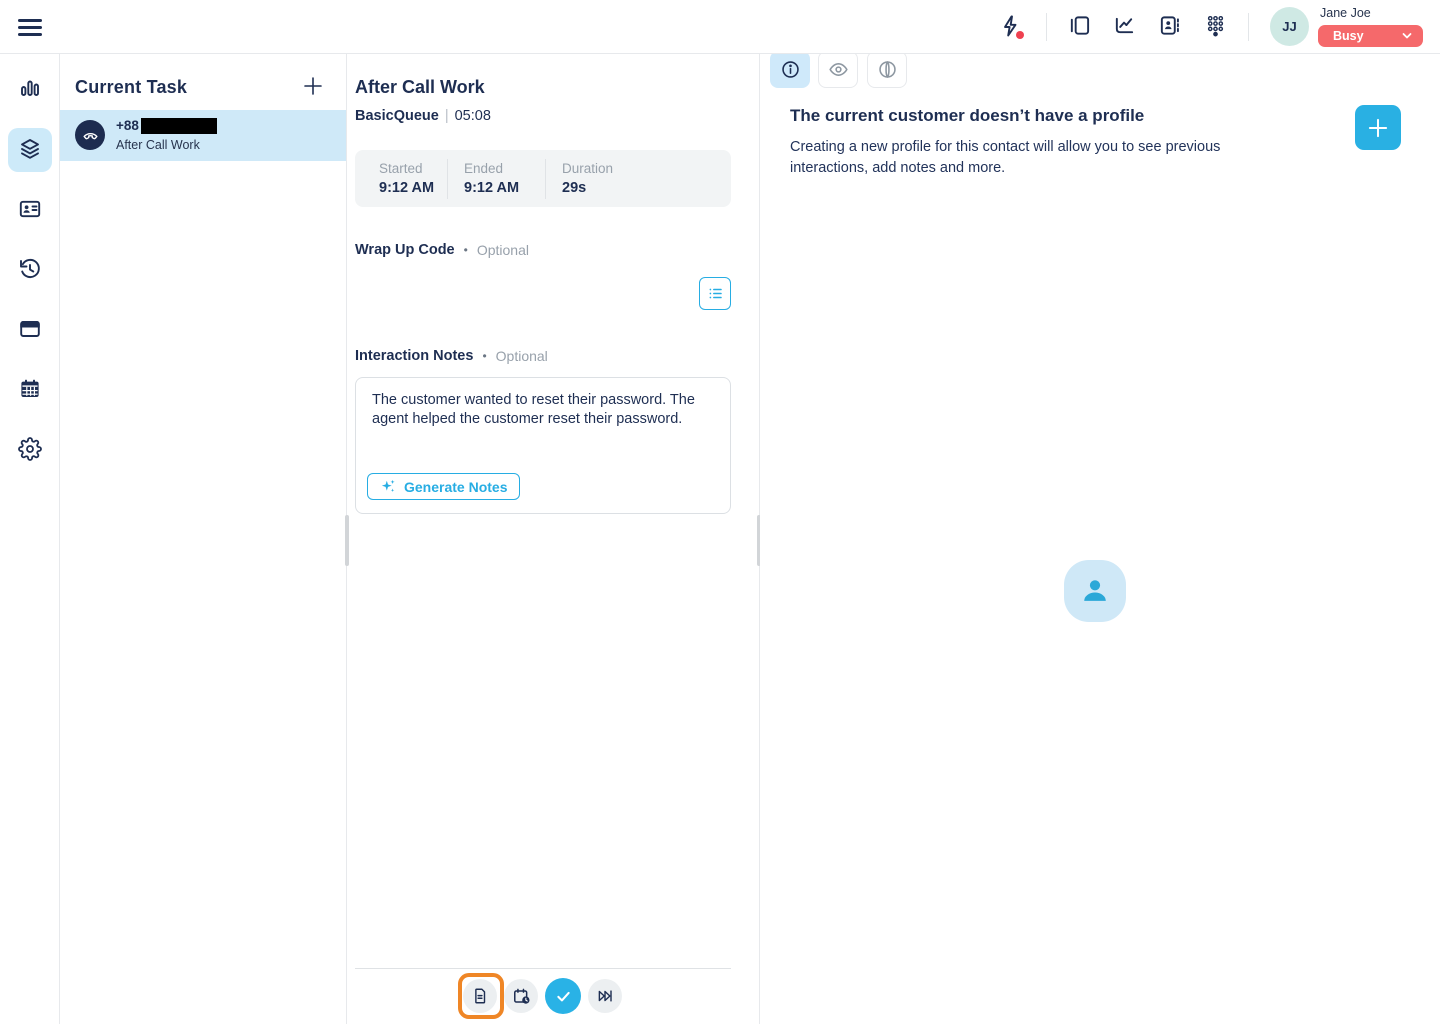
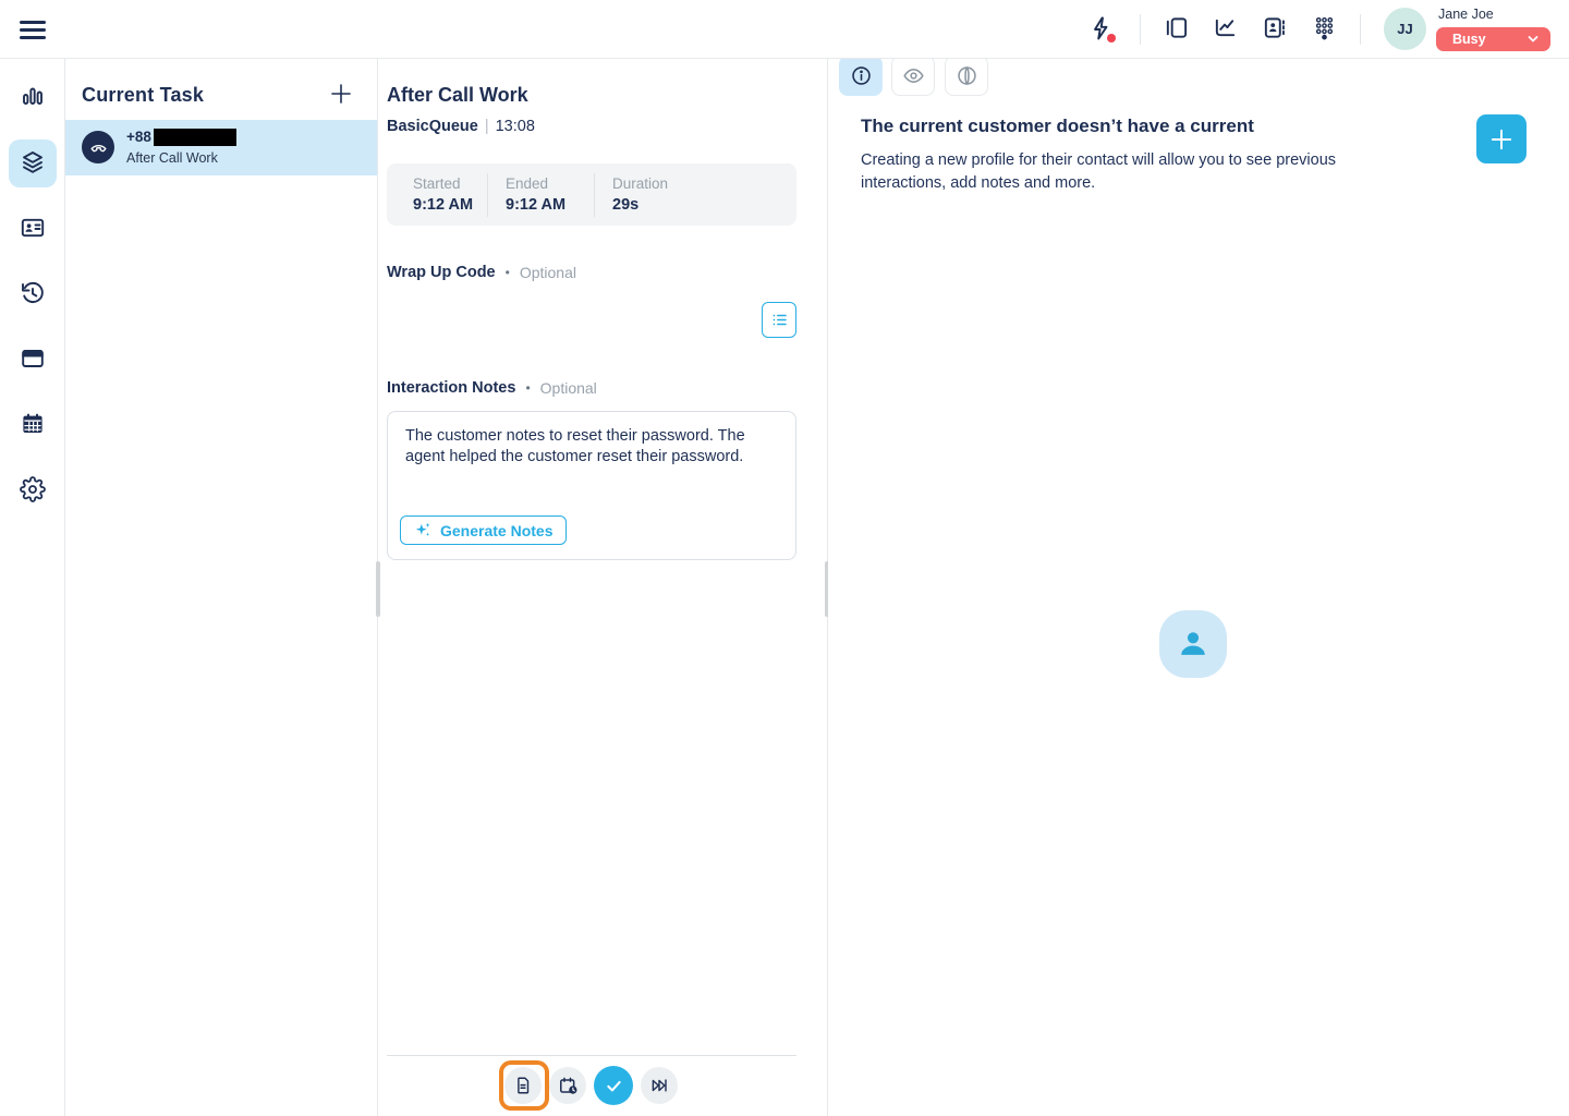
  JJ
  Jane Joe
  Busy
  Current Task
  +88
  After Call Work
  After Call Work
- BasicQueue | 05:08
+ BasicQueue | 13:08
  Started
  9:12 AM
  Ended
  9:12 AM
  Duration
  29s
  Wrap Up Code
  •
  Optional
  Interaction Notes
  •
  Optional
- The customer wanted to reset their password. The agent helped the customer reset their password.
+ The customer notes to reset their password. The agent helped the customer reset their password.
  Generate Notes
- The current customer doesn’t have a profile
+ The current customer doesn’t have a current
- Creating a new profile for this contact will allow you to see previous interactions, add notes and more.
+ Creating a new profile for their contact will allow you to see previous interactions, add notes and more.
